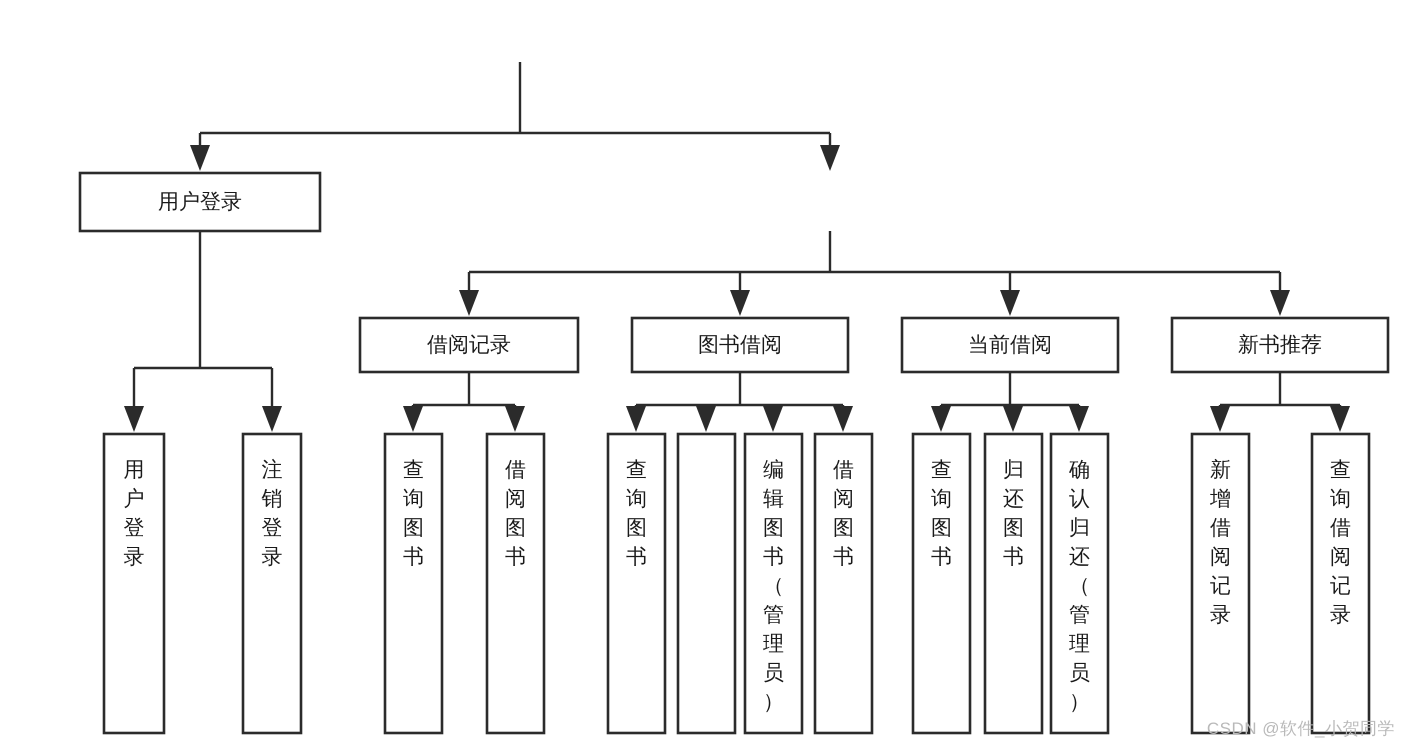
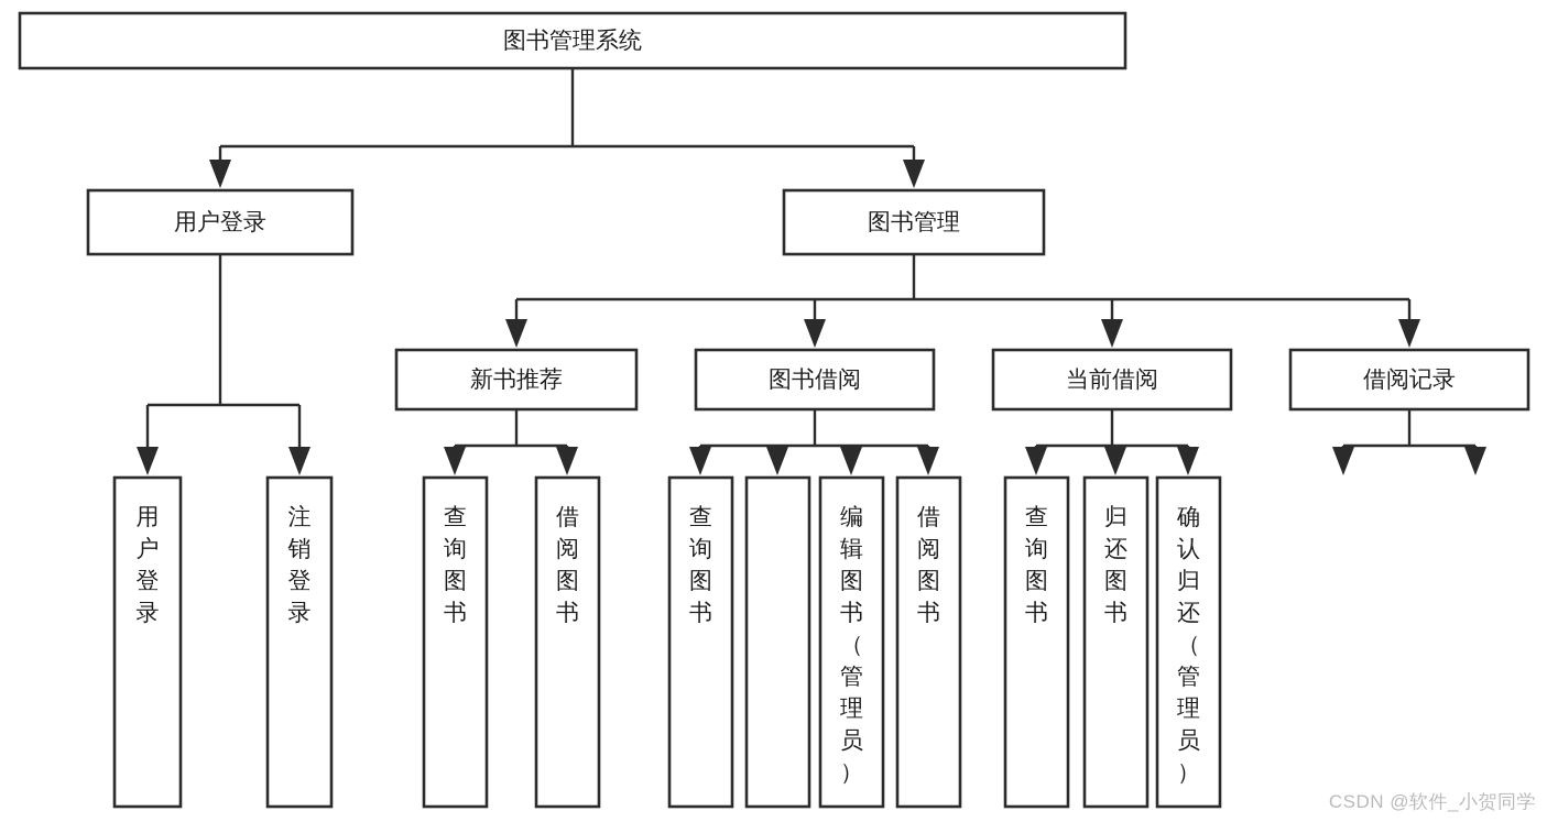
+ 图书管理系统
  用户登录
+ 图书管理
- 借阅记录
+ 新书推荐
  图书借阅
  当前借阅
- 新书推荐
+ 借阅记录
  用户登录
  注销登录
  查询图书
  借阅图书
  查询图书
  编辑图书（管理员）
  借阅图书
  查询图书
  归还图书
  确认归还（管理员）
- 新增借阅记录
- 查询借阅记录
  CSDN @软件_小贺同学
